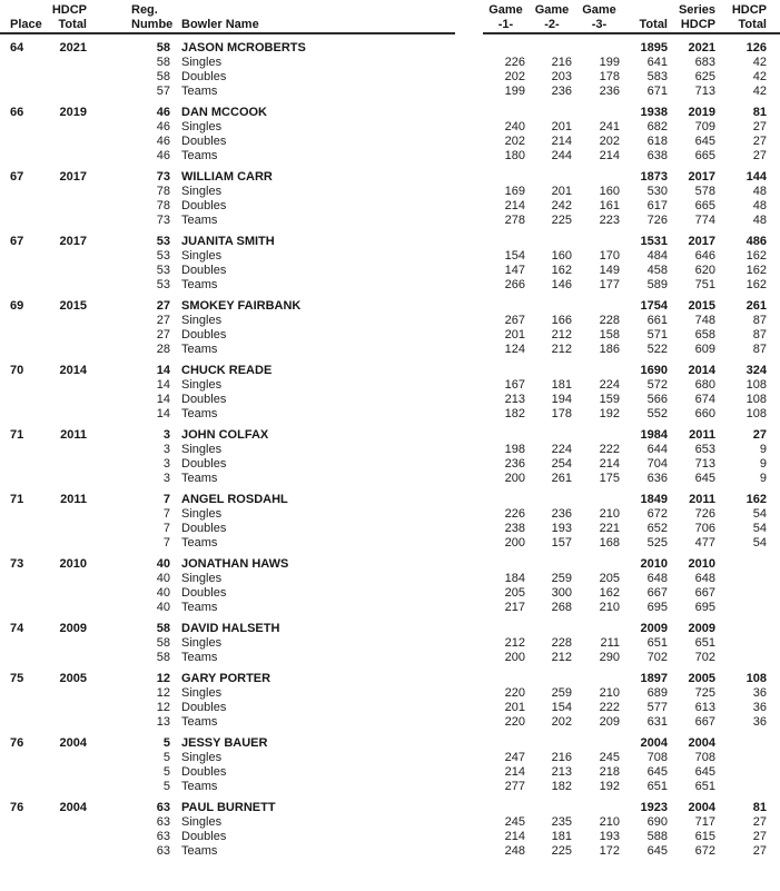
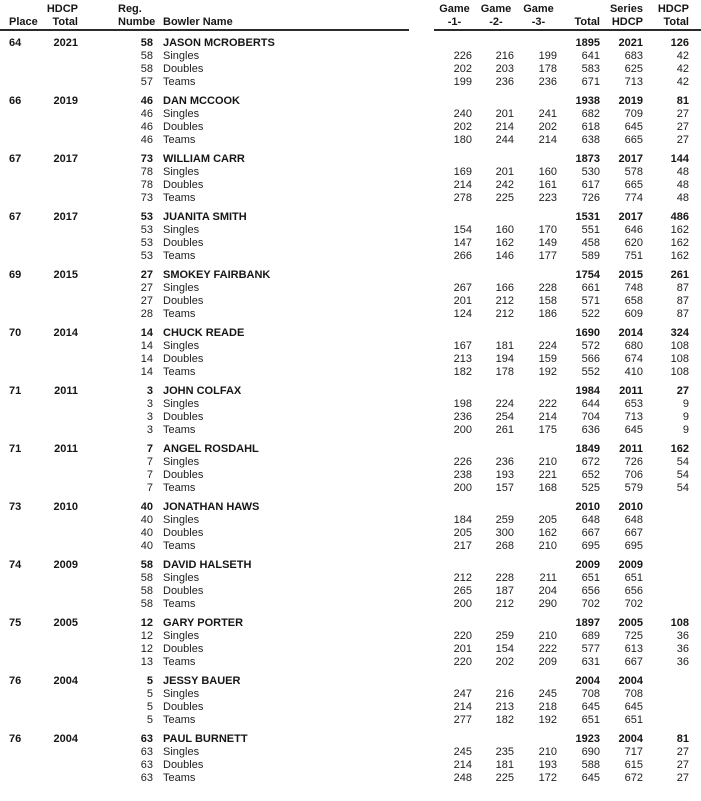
  	HDCP	Reg.			Game	Game	Game		Series	HDCP
  Place	Total	Numbe	Bowler Name		-1-	-2-	-3-	Total	HDCP	Total
  64	2021	58	JASON MCROBERTS					1895	2021	126
  		58	Singles		226	216	199	641	683	42
  		58	Doubles		202	203	178	583	625	42
  		57	Teams		199	236	236	671	713	42
  66	2019	46	DAN MCCOOK					1938	2019	81
  		46	Singles		240	201	241	682	709	27
  		46	Doubles		202	214	202	618	645	27
  		46	Teams		180	244	214	638	665	27
  67	2017	73	WILLIAM CARR					1873	2017	144
  		78	Singles		169	201	160	530	578	48
  		78	Doubles		214	242	161	617	665	48
  		73	Teams		278	225	223	726	774	48
  67	2017	53	JUANITA SMITH					1531	2017	486
- 		53	Singles		154	160	170	484	646	162
+ 		53	Singles		154	160	170	551	646	162
  		53	Doubles		147	162	149	458	620	162
  		53	Teams		266	146	177	589	751	162
  69	2015	27	SMOKEY FAIRBANK					1754	2015	261
  		27	Singles		267	166	228	661	748	87
  		27	Doubles		201	212	158	571	658	87
  		28	Teams		124	212	186	522	609	87
  70	2014	14	CHUCK READE					1690	2014	324
  		14	Singles		167	181	224	572	680	108
  		14	Doubles		213	194	159	566	674	108
- 		14	Teams		182	178	192	552	660	108
+ 		14	Teams		182	178	192	552	410	108
  71	2011	3	JOHN COLFAX					1984	2011	27
  		3	Singles		198	224	222	644	653	9
  		3	Doubles		236	254	214	704	713	9
  		3	Teams		200	261	175	636	645	9
  71	2011	7	ANGEL ROSDAHL					1849	2011	162
  		7	Singles		226	236	210	672	726	54
  		7	Doubles		238	193	221	652	706	54
- 		7	Teams		200	157	168	525	477	54
+ 		7	Teams		200	157	168	525	579	54
  73	2010	40	JONATHAN HAWS					2010	2010
  		40	Singles		184	259	205	648	648
  		40	Doubles		205	300	162	667	667
  		40	Teams		217	268	210	695	695
  74	2009	58	DAVID HALSETH					2009	2009
  		58	Singles		212	228	211	651	651
+ 		58	Doubles		265	187	204	656	656
  		58	Teams		200	212	290	702	702
  75	2005	12	GARY PORTER					1897	2005	108
  		12	Singles		220	259	210	689	725	36
  		12	Doubles		201	154	222	577	613	36
  		13	Teams		220	202	209	631	667	36
  76	2004	5	JESSY BAUER					2004	2004
  		5	Singles		247	216	245	708	708
  		5	Doubles		214	213	218	645	645
  		5	Teams		277	182	192	651	651
  76	2004	63	PAUL BURNETT					1923	2004	81
  		63	Singles		245	235	210	690	717	27
  		63	Doubles		214	181	193	588	615	27
  		63	Teams		248	225	172	645	672	27
